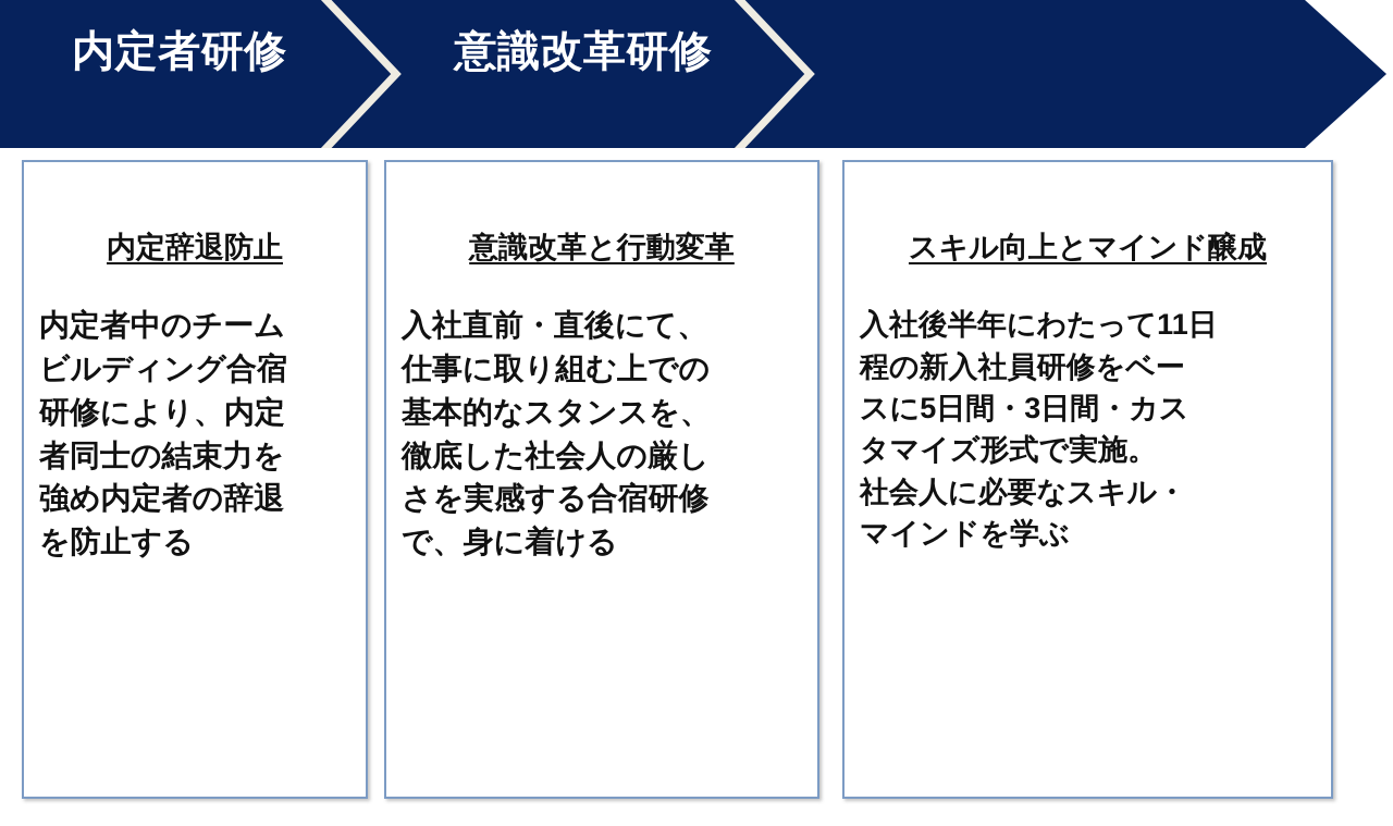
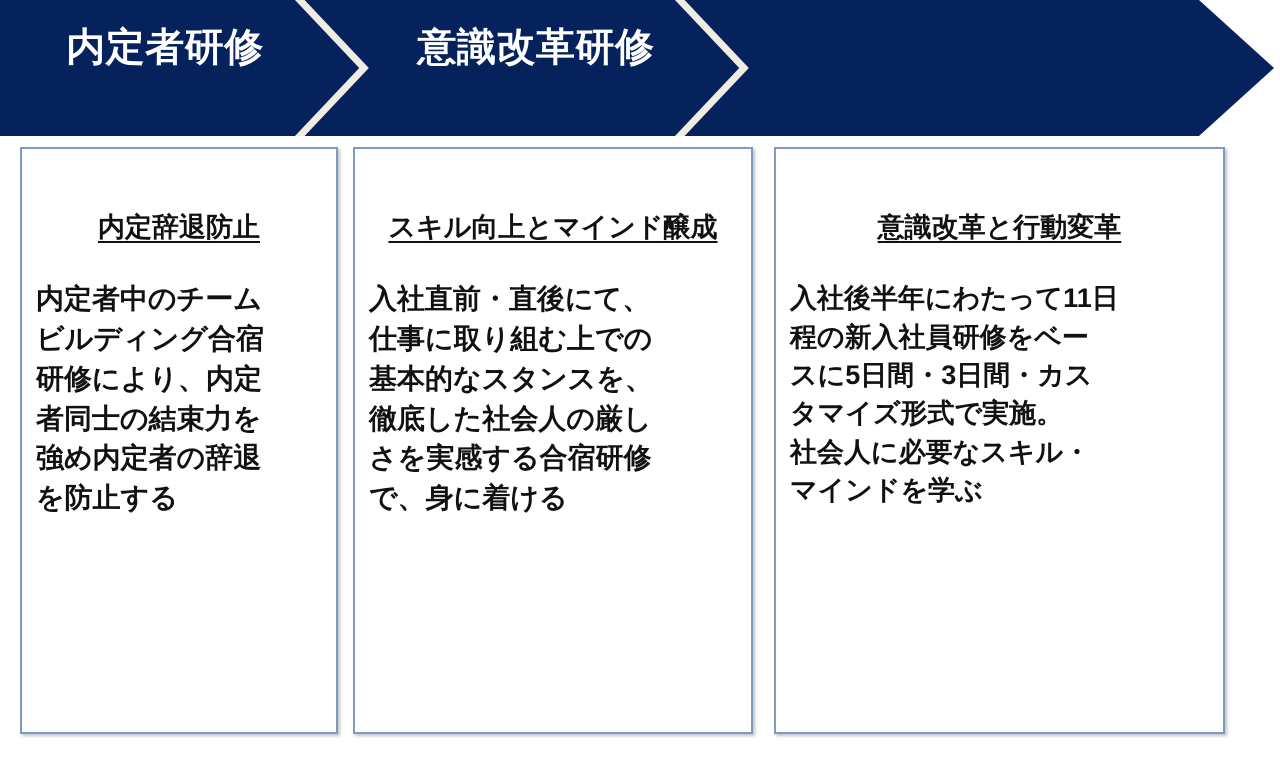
  内定者研修
  意識改革研修
  内定辞退防止
  内定者中のチーム
  ビルディング合宿
  研修により、内定
  者同士の結束力を
  強め内定者の辞退
  を防止する
- 意識改革と行動変革
+ スキル向上とマインド醸成
  入社直前・直後にて、
  仕事に取り組む上での
  基本的なスタンスを、
  徹底した社会人の厳し
  さを実感する合宿研修
  で、身に着ける
- スキル向上とマインド醸成
+ 意識改革と行動変革
  入社後半年にわたって11日
  程の新入社員研修をベー
  スに5日間・3日間・カス
  タマイズ形式で実施。
  社会人に必要なスキル・
  マインドを学ぶ
